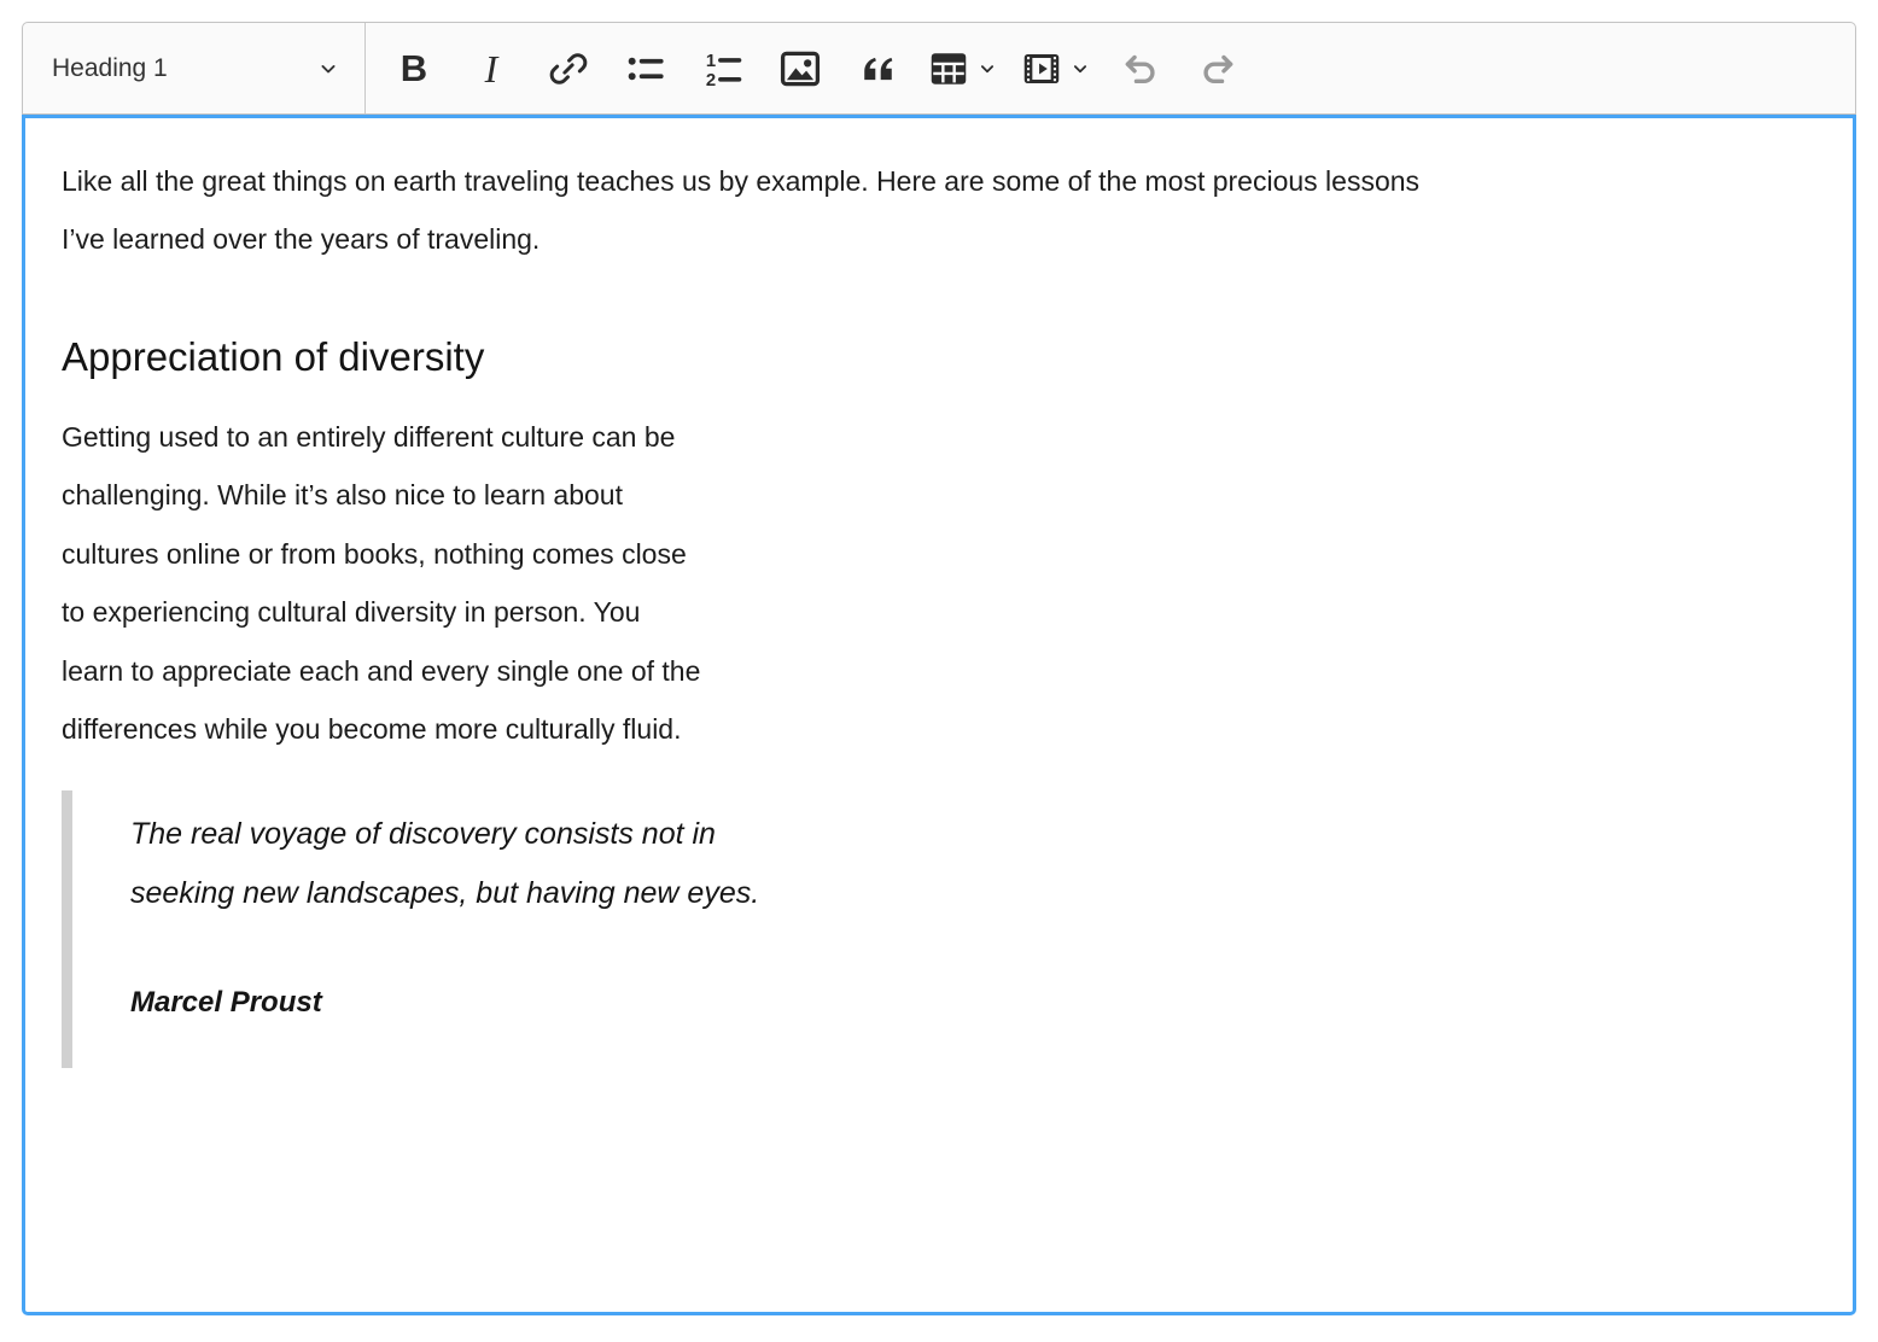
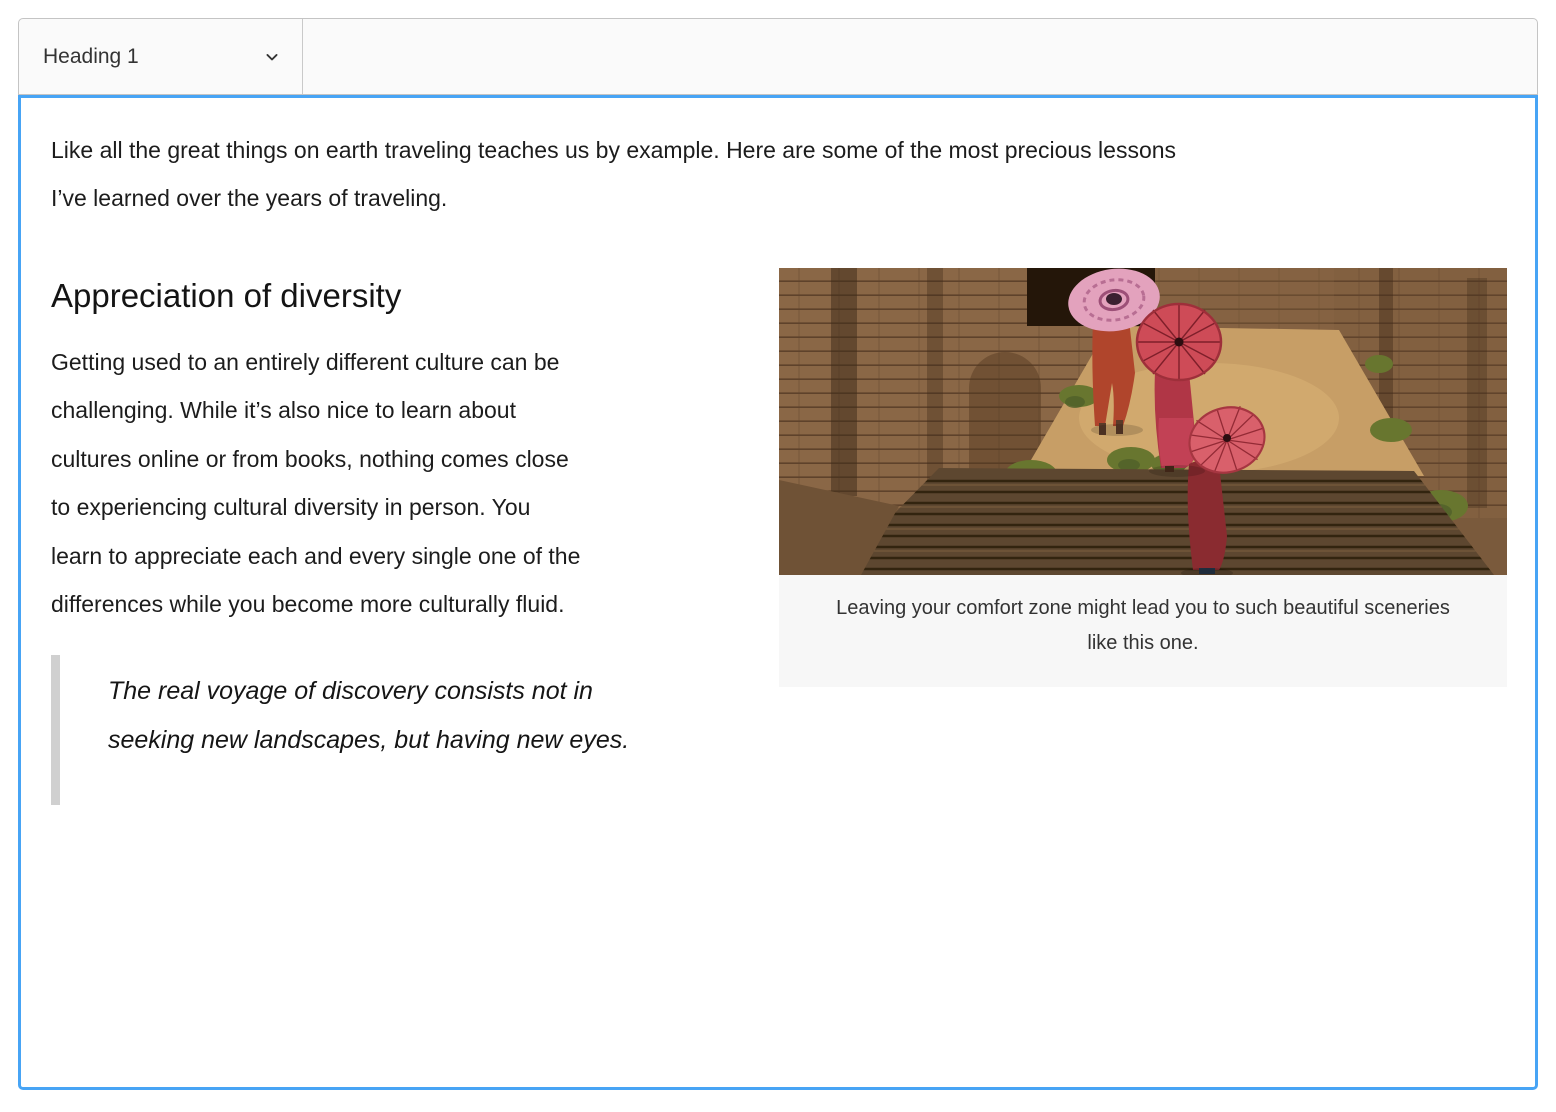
  Heading 1
- B
- I
- 1
- 2
  Like all the great things on earth traveling teaches us by example. Here are some of the most precious lessons
  I’ve learned over the years of traveling.
+ Leaving your comfort zone might lead you to such beautiful sceneries
+ like this one.
  Appreciation of diversity
  Getting used to an entirely different culture can be
  challenging. While it’s also nice to learn about
  cultures online or from books, nothing comes close
  to experiencing cultural diversity in person. You
  learn to appreciate each and every single one of the
  differences while you become more culturally fluid.
  The real voyage of discovery consists not in
  seeking new landscapes, but having new eyes.
- Marcel Proust
